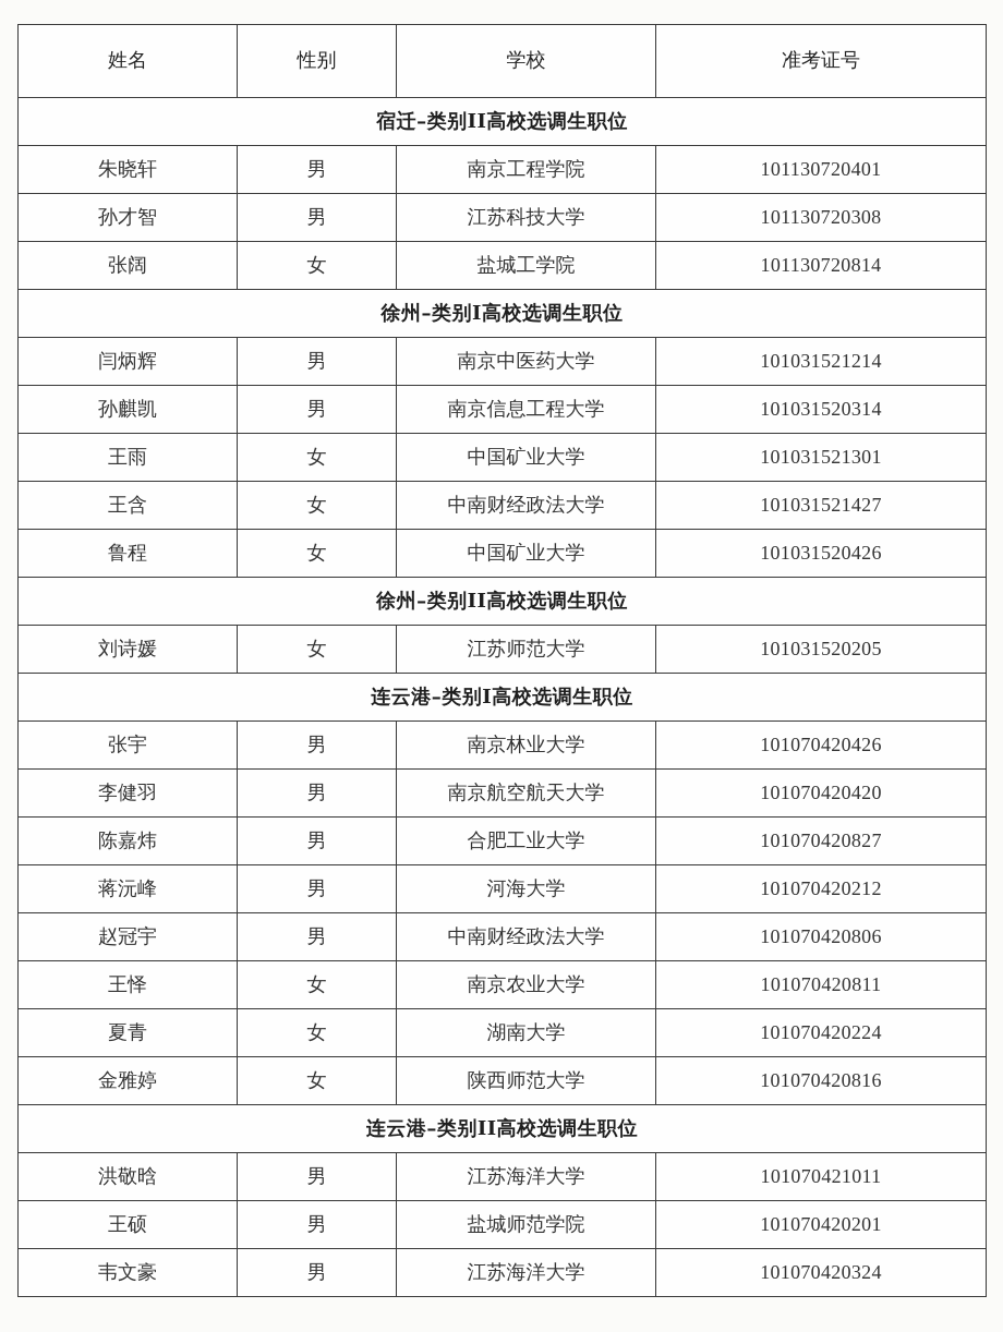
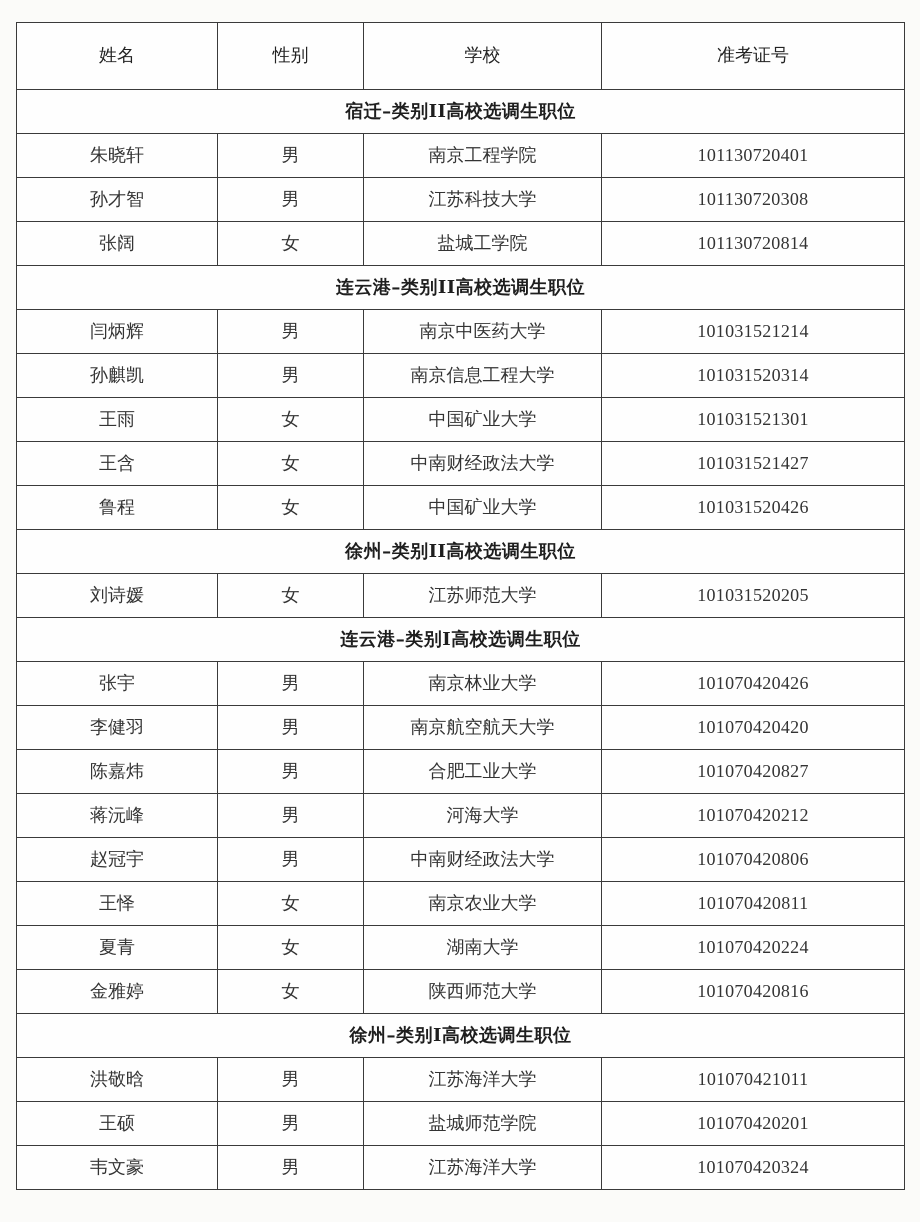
  姓名	性别	学校	准考证号
  宿迁–类别II高校选调生职位
  朱晓轩	男	南京工程学院	101130720401
  孙才智	男	江苏科技大学	101130720308
  张阔	女	盐城工学院	101130720814
- 徐州–类别I高校选调生职位
+ 连云港–类别II高校选调生职位
  闫炳辉	男	南京中医药大学	101031521214
  孙麒凯	男	南京信息工程大学	101031520314
  王雨	女	中国矿业大学	101031521301
  王含	女	中南财经政法大学	101031521427
  鲁程	女	中国矿业大学	101031520426
  徐州–类别II高校选调生职位
  刘诗媛	女	江苏师范大学	101031520205
  连云港–类别I高校选调生职位
  张宇	男	南京林业大学	101070420426
  李健羽	男	南京航空航天大学	101070420420
  陈嘉炜	男	合肥工业大学	101070420827
  蒋沅峰	男	河海大学	101070420212
  赵冠宇	男	中南财经政法大学	101070420806
  王怿	女	南京农业大学	101070420811
  夏青	女	湖南大学	101070420224
  金雅婷	女	陕西师范大学	101070420816
- 连云港–类别II高校选调生职位
+ 徐州–类别I高校选调生职位
  洪敬晗	男	江苏海洋大学	101070421011
  王硕	男	盐城师范学院	101070420201
  韦文豪	男	江苏海洋大学	101070420324
